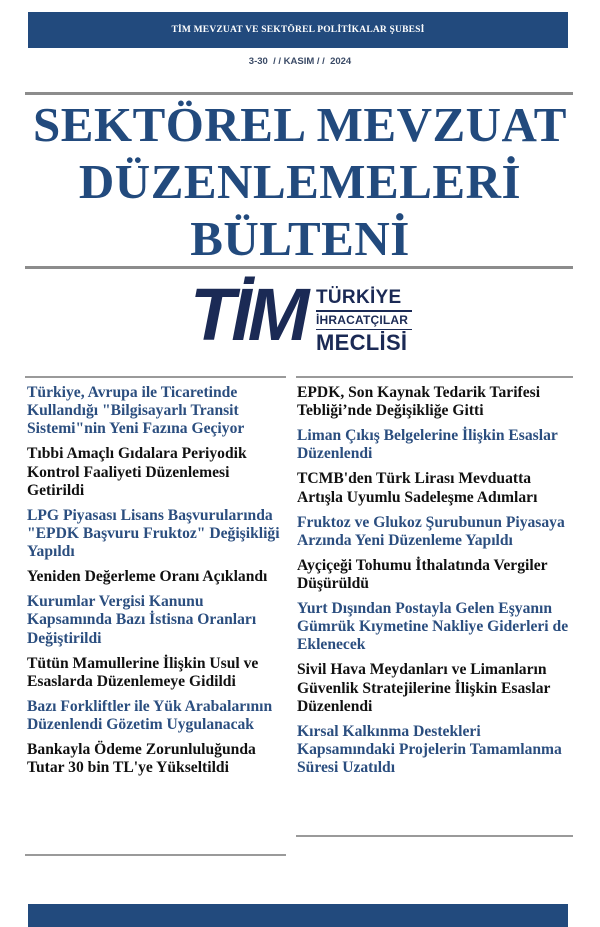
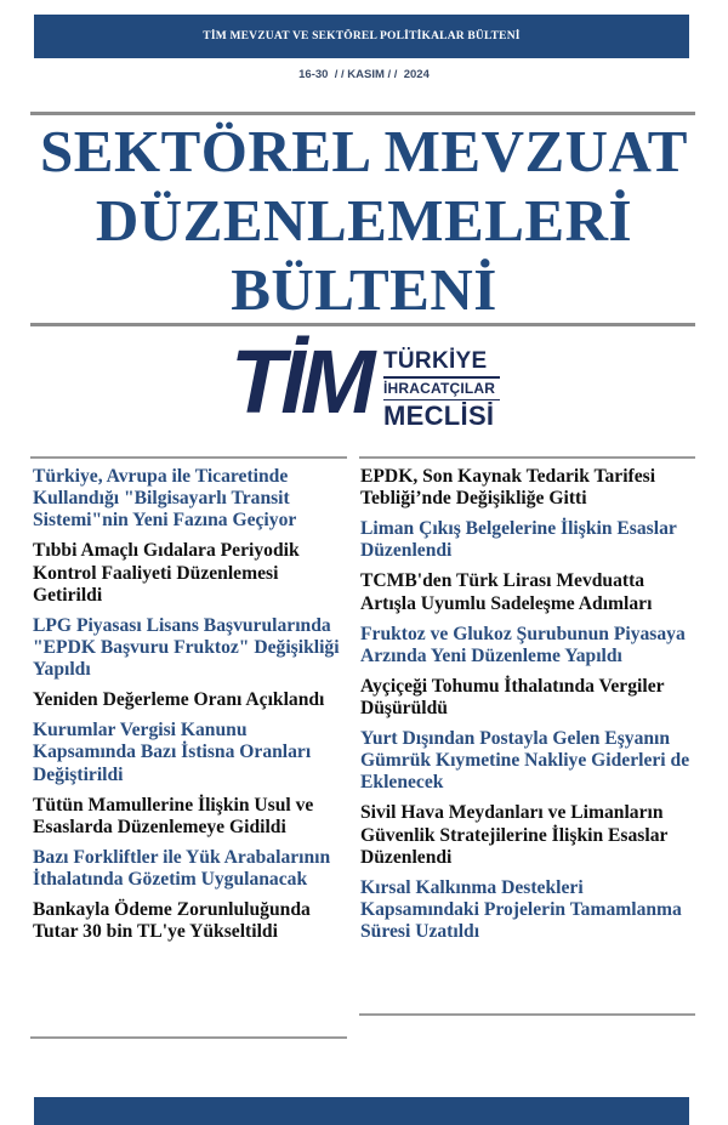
- TİM MEVZUAT VE SEKTÖREL POLİTİKALAR ŞUBESİ
+ TİM MEVZUAT VE SEKTÖREL POLİTİKALAR BÜLTENİ
- 3-30 / / KASIM / / 2024
+ 16-30 / / KASIM / / 2024
  SEKTÖREL MEVZUAT
  DÜZENLEMELERİ
  BÜLTENİ
  TİM
  TÜRKİYE
  İHRACATÇILAR
  MECLİSİ
  Türkiye, Avrupa ile Ticaretinde Kullandığı "Bilgisayarlı Transit Sistemi"nin Yeni Fazına Geçiyor
  Tıbbi Amaçlı Gıdalara Periyodik Kontrol Faaliyeti Düzenlemesi Getirildi
  LPG Piyasası Lisans Başvurularında "EPDK Başvuru Fruktoz" Değişikliği Yapıldı
  Yeniden Değerleme Oranı Açıklandı
  Kurumlar Vergisi Kanunu Kapsamında Bazı İstisna Oranları Değiştirildi
  Tütün Mamullerine İlişkin Usul ve Esaslarda Düzenlemeye Gidildi
- Bazı Forkliftler ile Yük Arabalarının Düzenlendi Gözetim Uygulanacak
+ Bazı Forkliftler ile Yük Arabalarının İthalatında Gözetim Uygulanacak
  Bankayla Ödeme Zorunluluğunda Tutar 30 bin TL'ye Yükseltildi
  EPDK, Son Kaynak Tedarik Tarifesi Tebliği’nde Değişikliğe Gitti
  Liman Çıkış Belgelerine İlişkin Esaslar Düzenlendi
  TCMB'den Türk Lirası Mevduatta Artışla Uyumlu Sadeleşme Adımları
  Fruktoz ve Glukoz Şurubunun Piyasaya Arzında Yeni Düzenleme Yapıldı
  Ayçiçeği Tohumu İthalatında Vergiler Düşürüldü
  Yurt Dışından Postayla Gelen Eşyanın Gümrük Kıymetine Nakliye Giderleri de Eklenecek
  Sivil Hava Meydanları ve Limanların Güvenlik Stratejilerine İlişkin Esaslar Düzenlendi
  Kırsal Kalkınma Destekleri Kapsamındaki Projelerin Tamamlanma Süresi Uzatıldı
